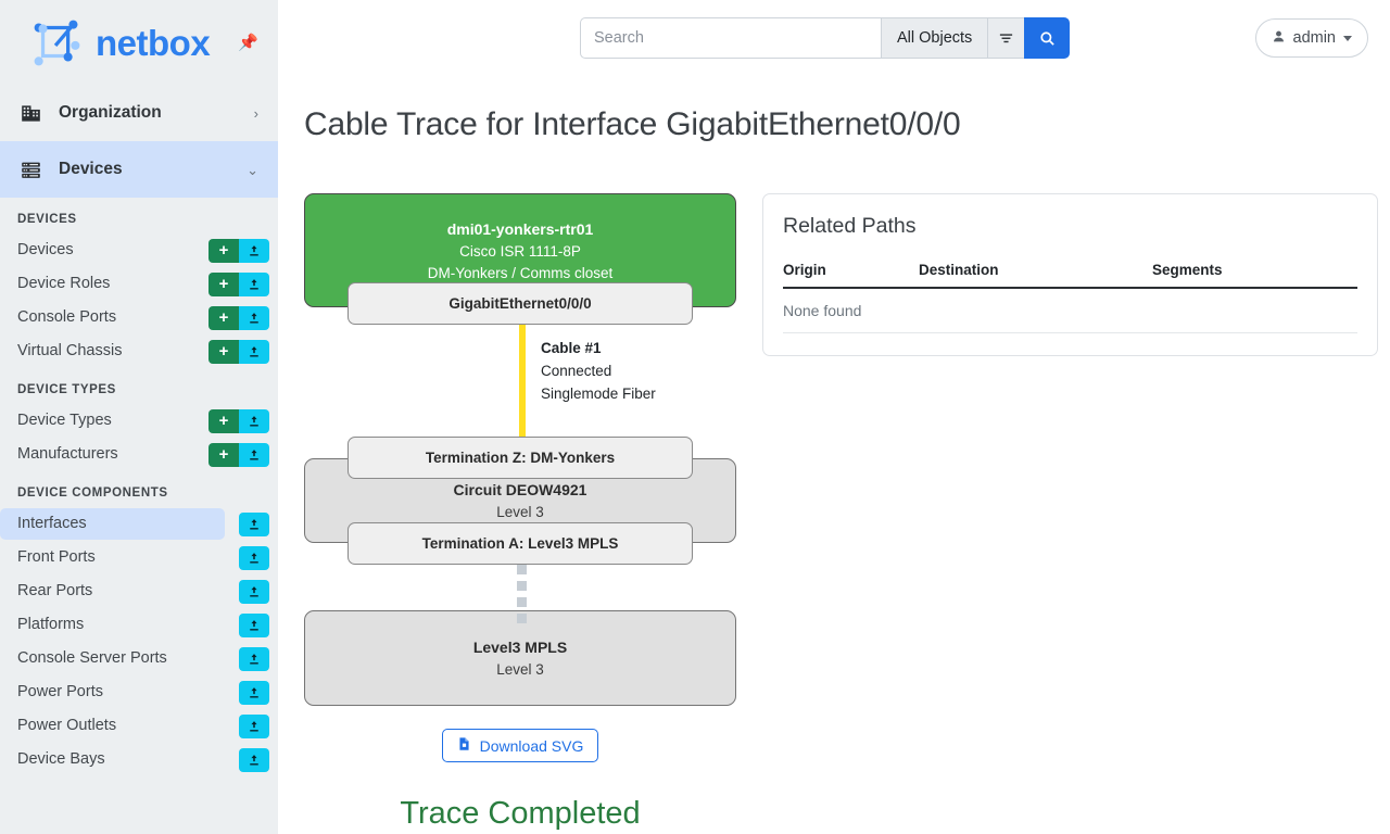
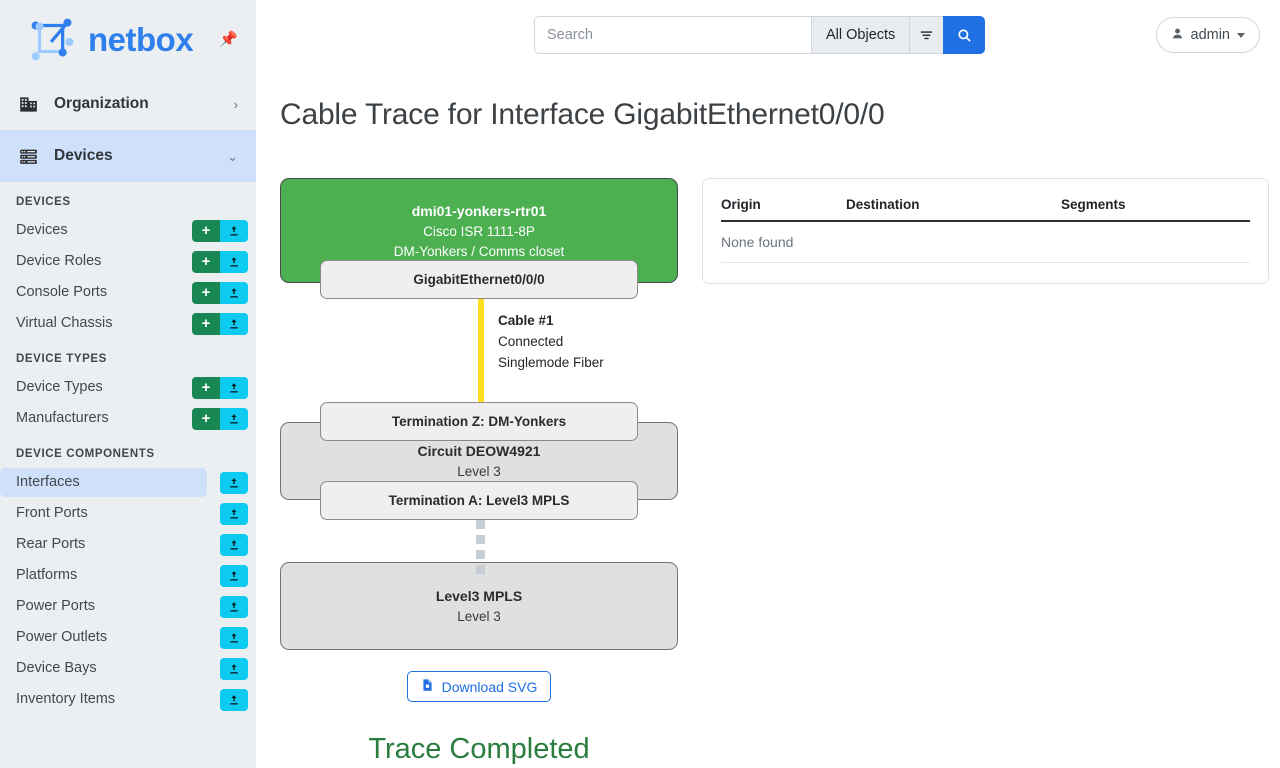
  netbox
  📌
  Organization
  ›
  Devices
  ⌄
  DEVICES
  Devices
  +
  Device Roles
  +
  Console Ports
  +
  Virtual Chassis
  +
  DEVICE TYPES
  Device Types
  +
  Manufacturers
  +
  DEVICE COMPONENTS
  Interfaces
  Front Ports
  Rear Ports
  Platforms
- Console Server Ports
  Power Ports
  Power Outlets
  Device Bays
+ Inventory Items
  Search
  All Objects
  admin
  Cable Trace for Interface GigabitEthernet0/0/0
  dmi01-yonkers-rtr01
  Cisco ISR 1111-8P
  DM-Yonkers / Comms closet
  GigabitEthernet0/0/0
  Cable #1
  Connected
  Singlemode Fiber
  Termination Z: DM-Yonkers
  Circuit DEOW4921
  Level 3
  Termination A: Level3 MPLS
  Level3 MPLS
  Level 3
  Download SVG
  Trace Completed
- Related Paths
  Origin	Destination	Segments
  None found
